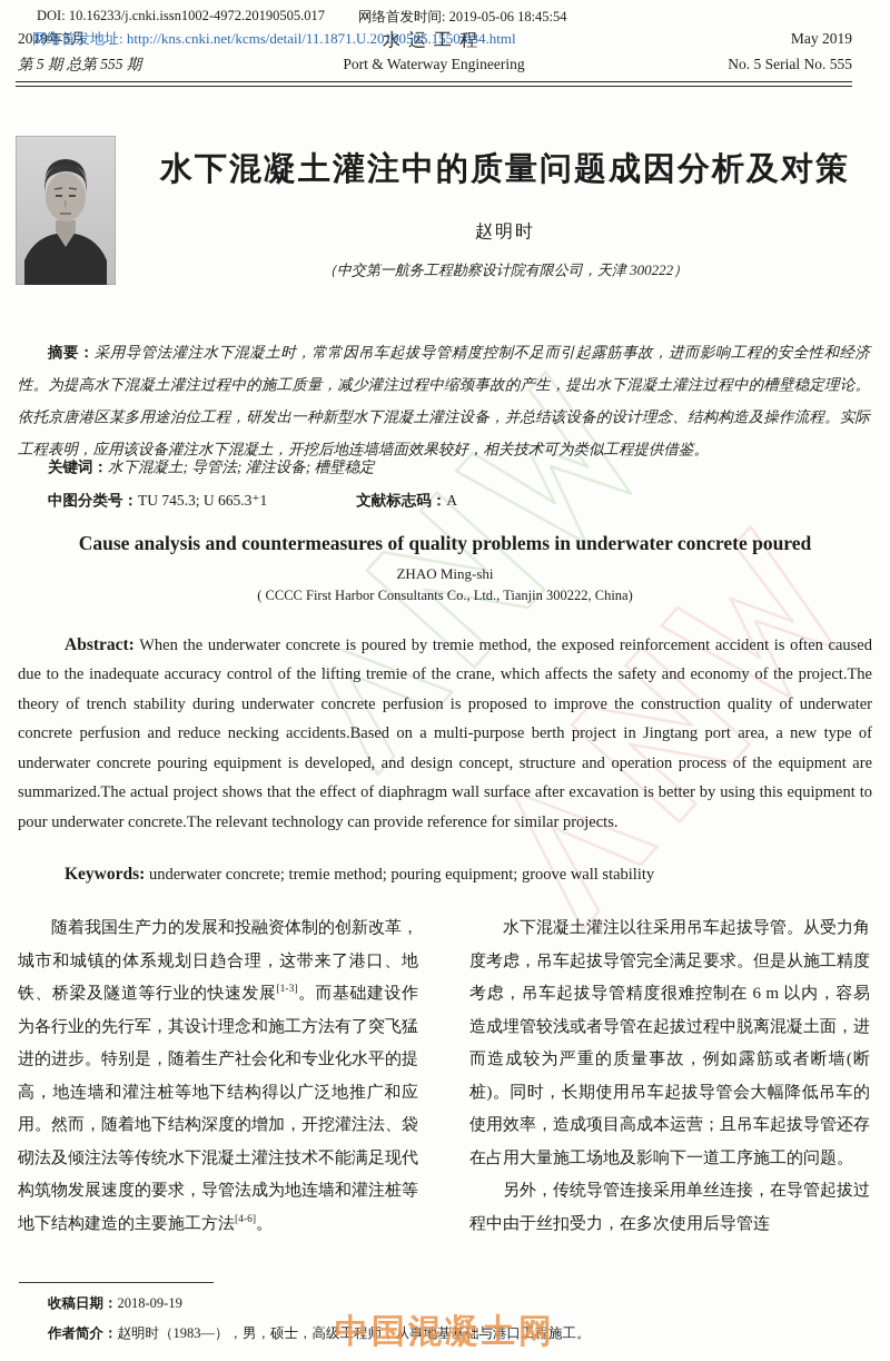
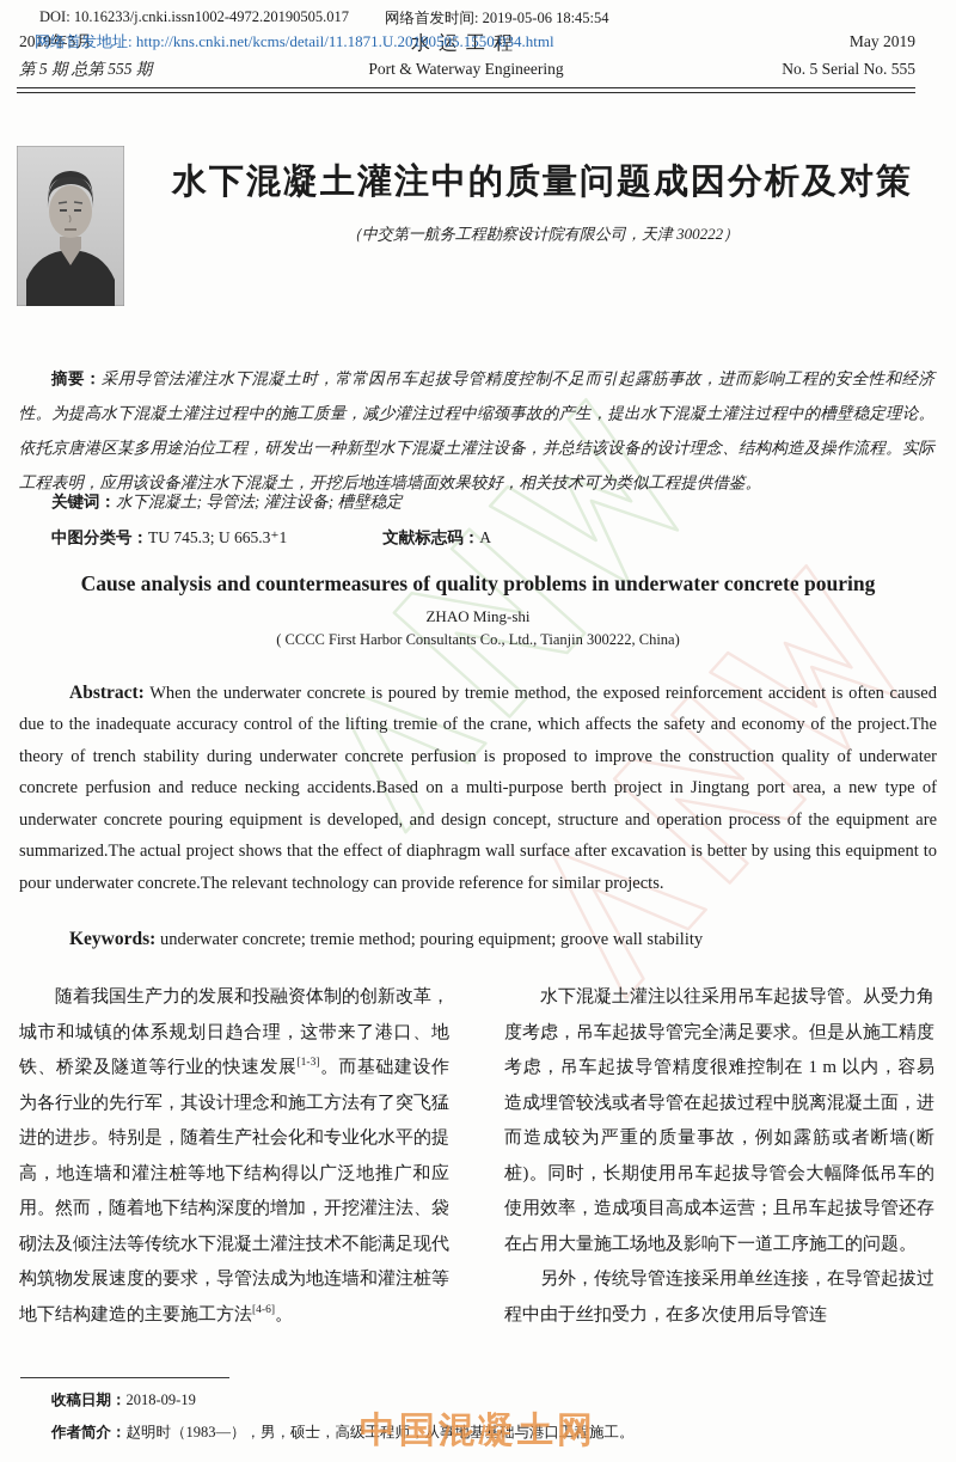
  DOI: 10.16233/j.cnki.issn1002-4972.20190505.017
  网络首发时间: 2019-05-06 18:45:54
  2019年5月
  水运工程
  May 2019
  网络首发地址: http://kns.cnki.net/kcms/detail/11.1871.U.20190505.1550.034.html
  第 5 期 总第 555 期
  Port & Waterway Engineering
  No. 5 Serial No. 555
  水下混凝土灌注中的质量问题成因分析及对策
- 赵明时
  （中交第一航务工程勘察设计院有限公司，天津 300222）
  摘要：采用导管法灌注水下混凝土时，常常因吊车起拔导管精度控制不足而引起露筋事故，进而影响工程的安全性和经济性。为提高水下混凝土灌注过程中的施工质量，减少灌注过程中缩颈事故的产生，提出水下混凝土灌注过程中的槽壁稳定理论。依托京唐港区某多用途泊位工程，研发出一种新型水下混凝土灌注设备，并总结该设备的设计理念、结构构造及操作流程。实际工程表明，应用该设备灌注水下混凝土，开挖后地连墙墙面效果较好，相关技术可为类似工程提供借鉴。
  关键词：水下混凝土; 导管法; 灌注设备; 槽壁稳定
  中图分类号：TU 745.3; U 665.3⁺1 文献标志码：A
- Cause analysis and countermeasures of quality problems in underwater concrete poured
+ Cause analysis and countermeasures of quality problems in underwater concrete pouring
  ZHAO Ming-shi
  ( CCCC First Harbor Consultants Co., Ltd., Tianjin 300222, China)
  Abstract: When the underwater concrete is poured by tremie method, the exposed reinforcement accident is often caused due to the inadequate accuracy control of the lifting tremie of the crane, which affects the safety and economy of the project.The theory of trench stability during underwater concrete perfusion is proposed to improve the construction quality of underwater concrete perfusion and reduce necking accidents.Based on a multi-purpose berth project in Jingtang port area, a new type of underwater concrete pouring equipment is developed, and design concept, structure and operation process of the equipment are summarized.The actual project shows that the effect of diaphragm wall surface after excavation is better by using this equipment to pour underwater concrete.The relevant technology can provide reference for similar projects.
  Keywords: underwater concrete; tremie method; pouring equipment; groove wall stability
  随着我国生产力的发展和投融资体制的创新改革，城市和城镇的体系规划日趋合理，这带来了港口、地铁、桥梁及隧道等行业的快速发展[1-3]。而基础建设作为各行业的先行军，其设计理念和施工方法有了突飞猛进的进步。特别是，随着生产社会化和专业化水平的提高，地连墙和灌注桩等地下结构得以广泛地推广和应用。然而，随着地下结构深度的增加，开挖灌注法、袋砌法及倾注法等传统水下混凝土灌注技术不能满足现代构筑物发展速度的要求，导管法成为地连墙和灌注桩等地下结构建造的主要施工方法[4-6]。
- 水下混凝土灌注以往采用吊车起拔导管。从受力角度考虑，吊车起拔导管完全满足要求。但是从施工精度考虑，吊车起拔导管精度很难控制在 6 m 以内，容易造成埋管较浅或者导管在起拔过程中脱离混凝土面，进而造成较为严重的质量事故，例如露筋或者断墙(断桩)。同时，长期使用吊车起拔导管会大幅降低吊车的使用效率，造成项目高成本运营；且吊车起拔导管还存在占用大量施工场地及影响下一道工序施工的问题。
+ 水下混凝土灌注以往采用吊车起拔导管。从受力角度考虑，吊车起拔导管完全满足要求。但是从施工精度考虑，吊车起拔导管精度很难控制在 1 m 以内，容易造成埋管较浅或者导管在起拔过程中脱离混凝土面，进而造成较为严重的质量事故，例如露筋或者断墙(断桩)。同时，长期使用吊车起拔导管会大幅降低吊车的使用效率，造成项目高成本运营；且吊车起拔导管还存在占用大量施工场地及影响下一道工序施工的问题。
  另外，传统导管连接采用单丝连接，在导管起拔过程中由于丝扣受力，在多次使用后导管连
  收稿日期：2018-09-19
  作者简介：赵明时（1983—），男，硕士，高级工程师，从事地基基础与港口工程施工。
  中国混凝土网
